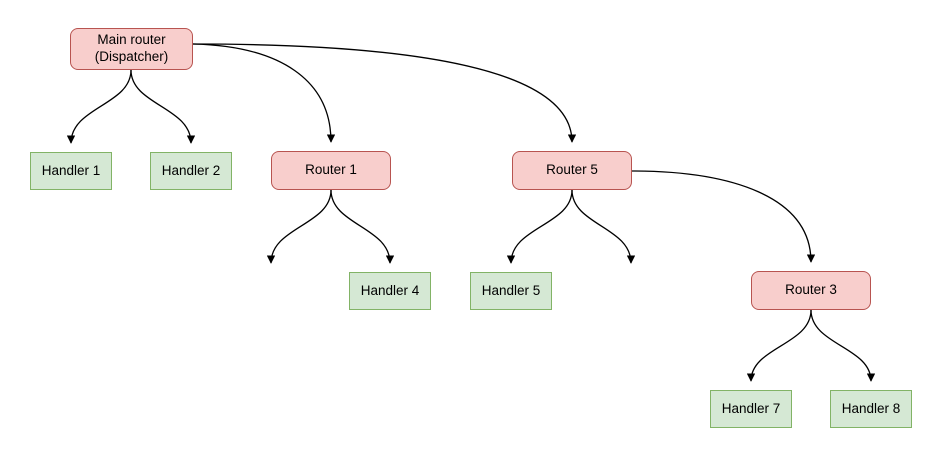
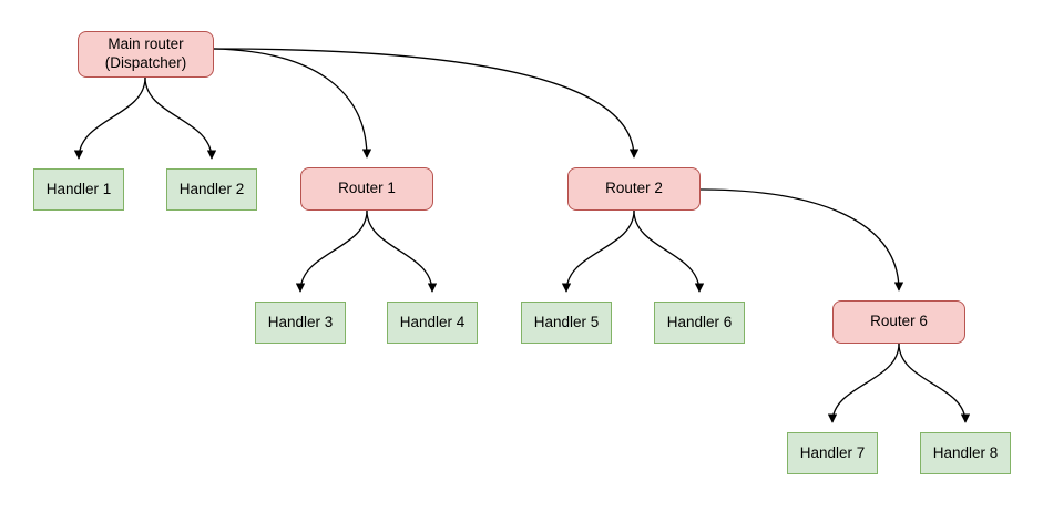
  Main router
  (Dispatcher)
  Handler 1
  Handler 2
  Router 1
+ Handler 3
  Handler 4
- Router 5
+ Router 2
  Handler 5
+ Handler 6
- Router 3
+ Router 6
  Handler 7
  Handler 8
